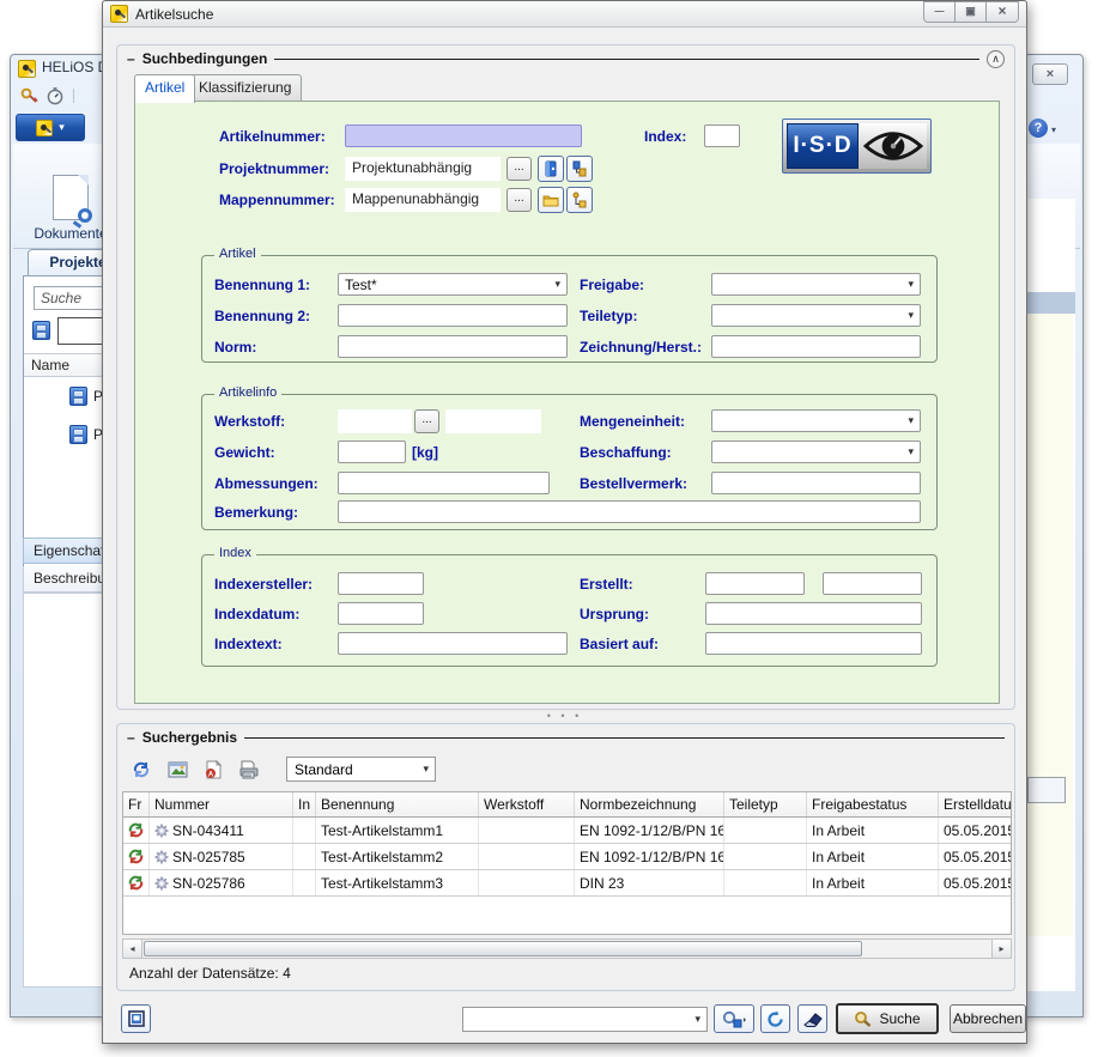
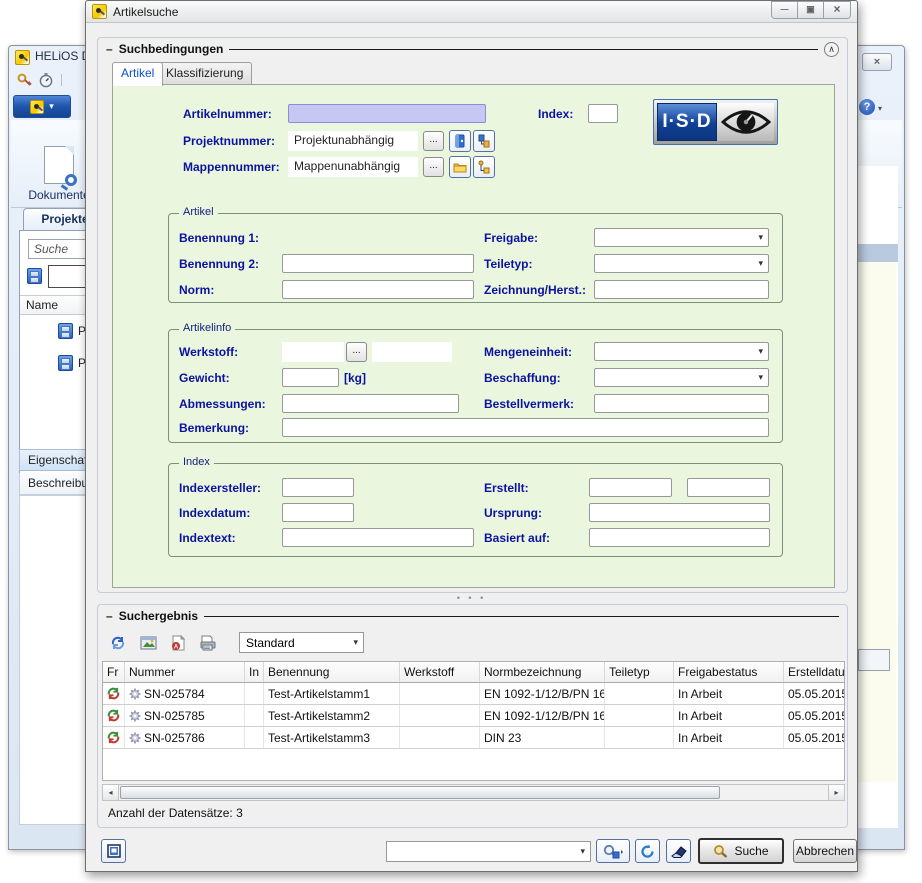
  HELiOS
  Dokument
  Projekt
  Suche
  Name
  P
  P
  Eigenscha
  Beschreib
  Artikelsuche
  Suchbedingungen
  Artikel
  Klassifizierung
  Artikelnummer:
  Index:
  I·S·D
  Projektnummer:
  Projektunabhängig
  ...
  Mappennummer:
  Mappenunabhängig
  ...
  Artikel
  Benennung 1:
- Test*
  Freigabe:
  Benennung 2:
  Teiletyp:
  Norm:
  Zeichnung/Herst.:
  Artikelinfo
  Werkstoff:
  ...
  Mengeneinheit:
  Gewicht:
  [kg]
  Beschaffung:
  Abmessungen:
  Bestellvermerk:
  Bemerkung:
  Index
  Indexersteller:
  Erstellt:
  Indexdatum:
  Ursprung:
  Indextext:
  Basiert auf:
  Suchergebnis
  Standard
  Fr
  Nummer
  In
  Benennung
  Werkstoff
  Normbezeichnung
  Teiletyp
  Freigabestatus
  Erstelldatu
- SN-043411
+ SN-025784
  Test-Artikelstamm1
  EN 1092-1/12/B/PN 16
  In Arbeit
  05.05.201
  SN-025785
  Test-Artikelstamm2
  EN 1092-1/12/B/PN 16
  In Arbeit
  05.05.201
  SN-025786
  Test-Artikelstamm3
  DIN 23
  In Arbeit
  05.05.201
  ◂
  ▸
- Anzahl der Datensätze: 4
+ Anzahl der Datensätze: 3
  Suche
  Abbrechen
